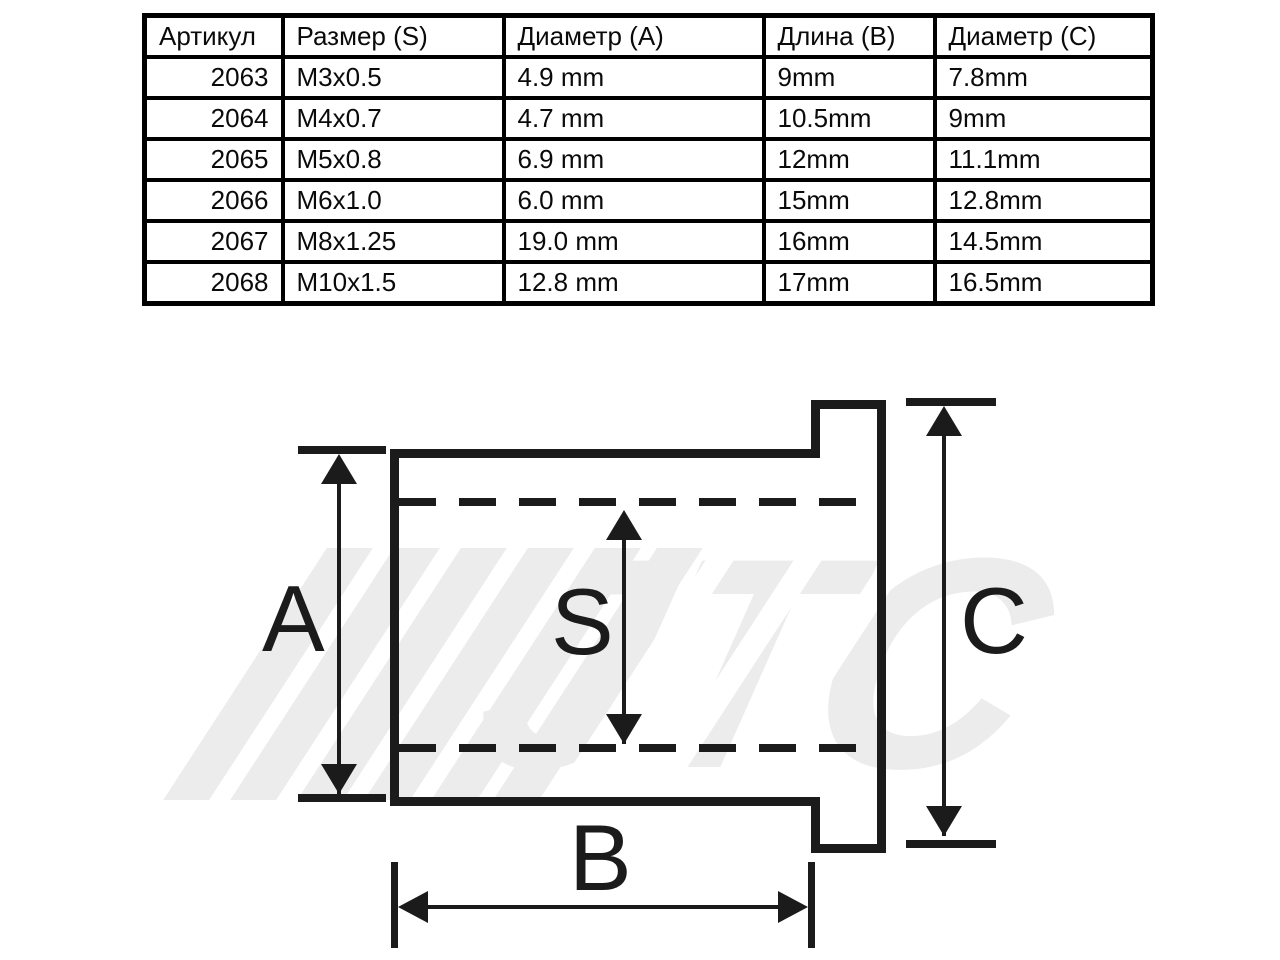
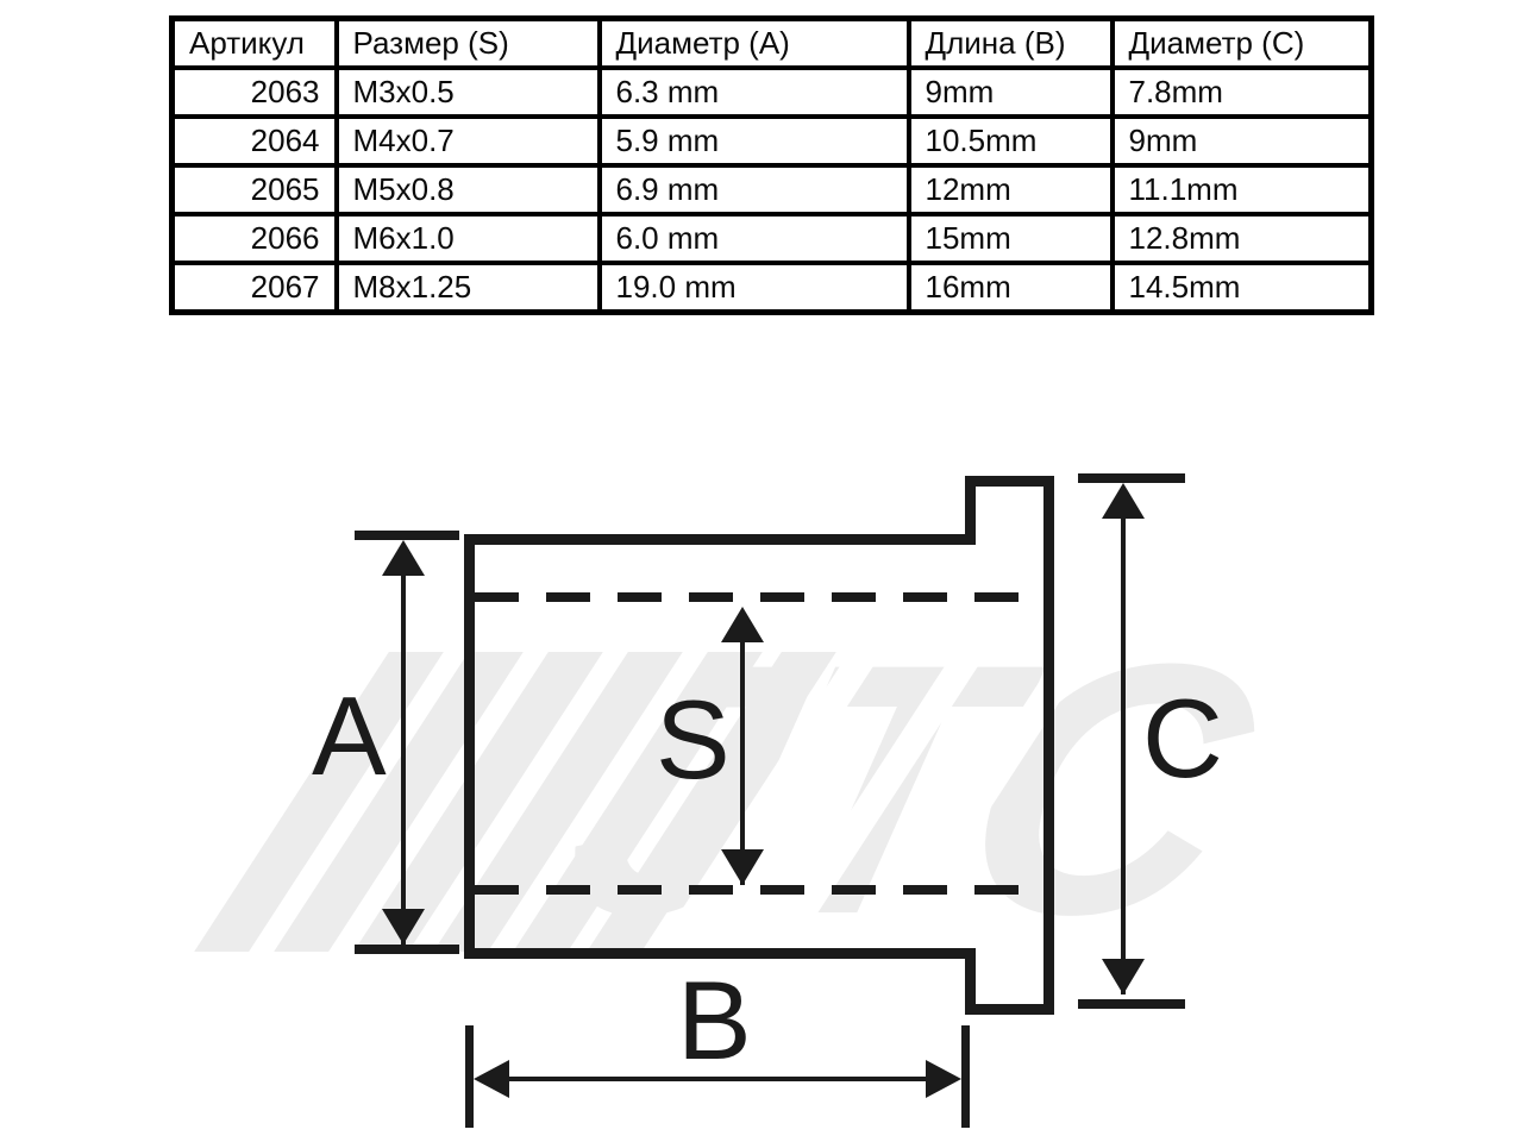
  Артикул	Размер (S)	Диаметр (A)	Длина (B)	Диаметр (C)
- 2063	M3x0.5	4.9 mm	9mm	7.8mm
+ 2063	M3x0.5	6.3 mm	9mm	7.8mm
- 2064	M4x0.7	4.7 mm	10.5mm	9mm
+ 2064	M4x0.7	5.9 mm	10.5mm	9mm
  2065	M5x0.8	6.9 mm	12mm	11.1mm
  2066	M6x1.0	6.0 mm	15mm	12.8mm
  2067	M8x1.25	19.0 mm	16mm	14.5mm
- 2068	M10x1.5	12.8 mm	17mm	16.5mm
  A
  S
  C
  B
